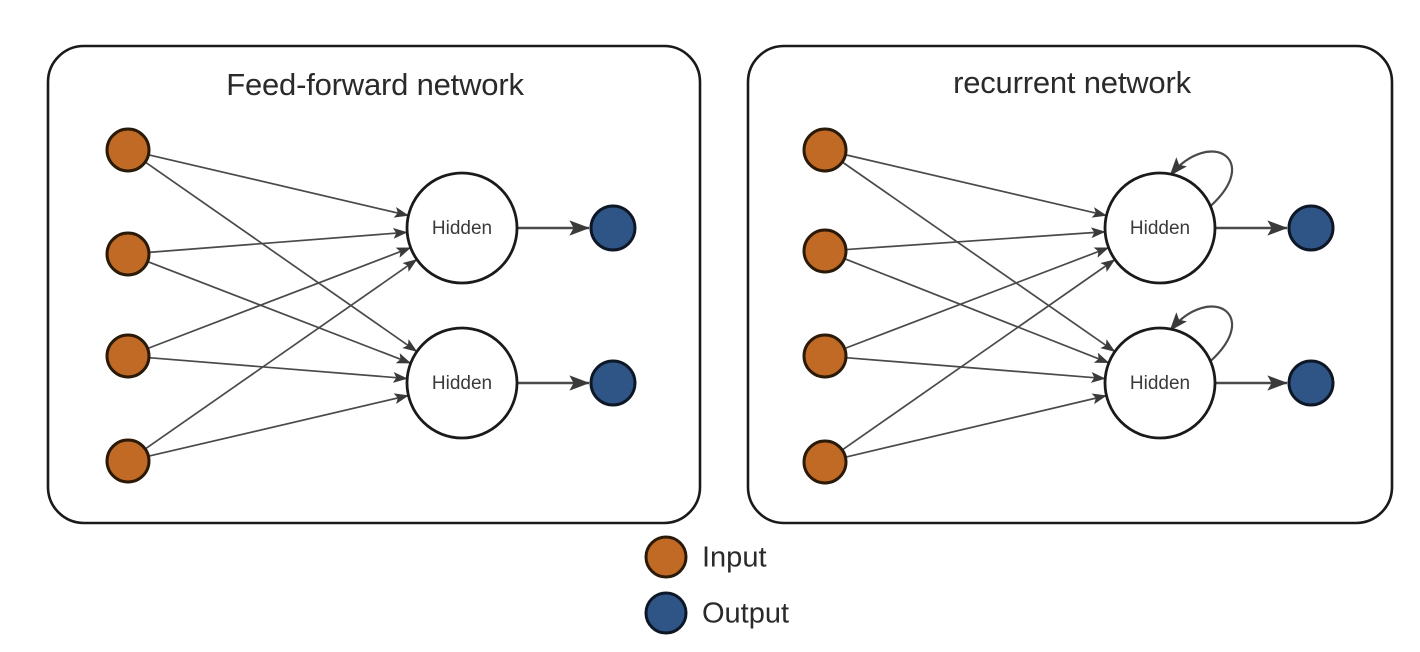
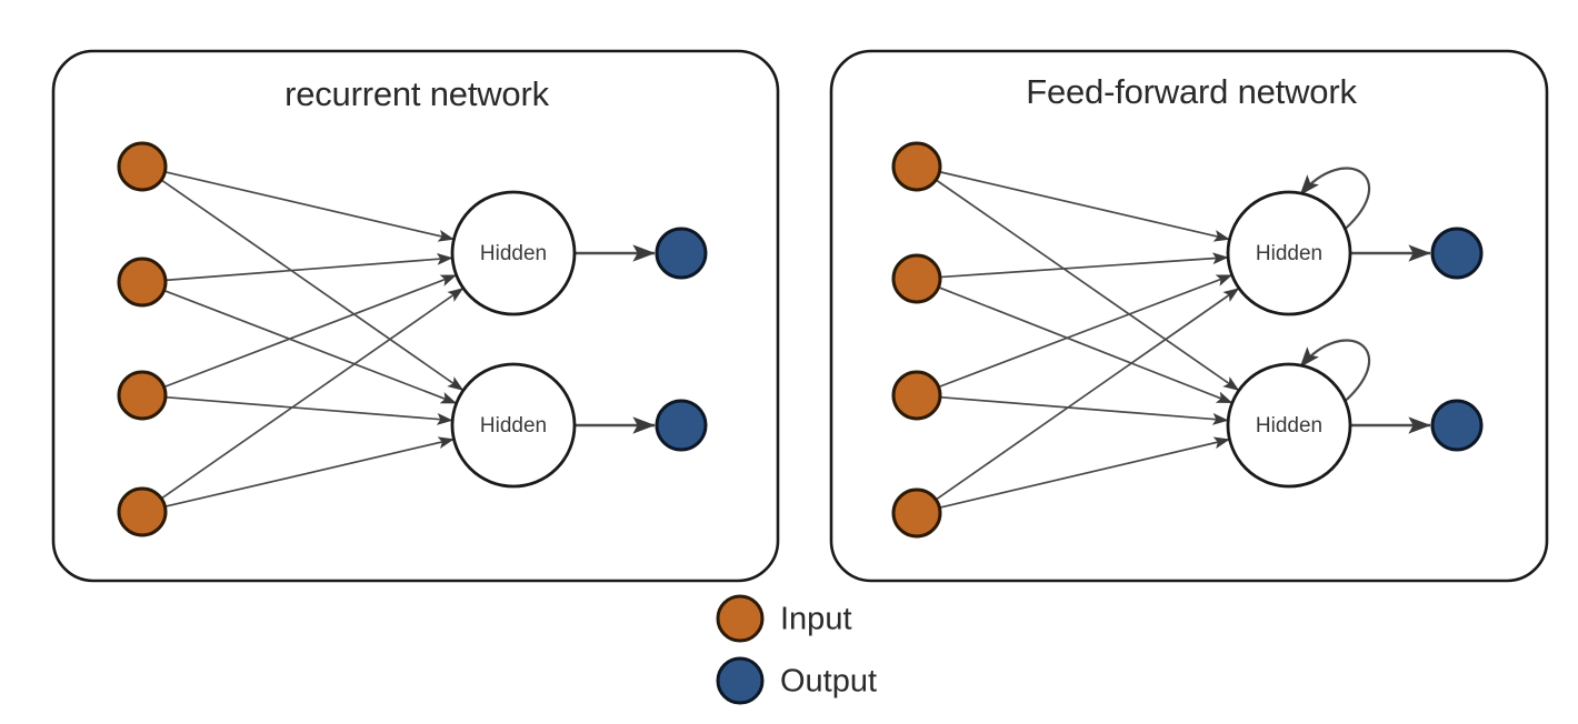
- Feed-forward network
+ recurrent network
  Hidden
  Hidden
- recurrent network
+ Feed-forward network
  Hidden
  Hidden
  Input
  Output
